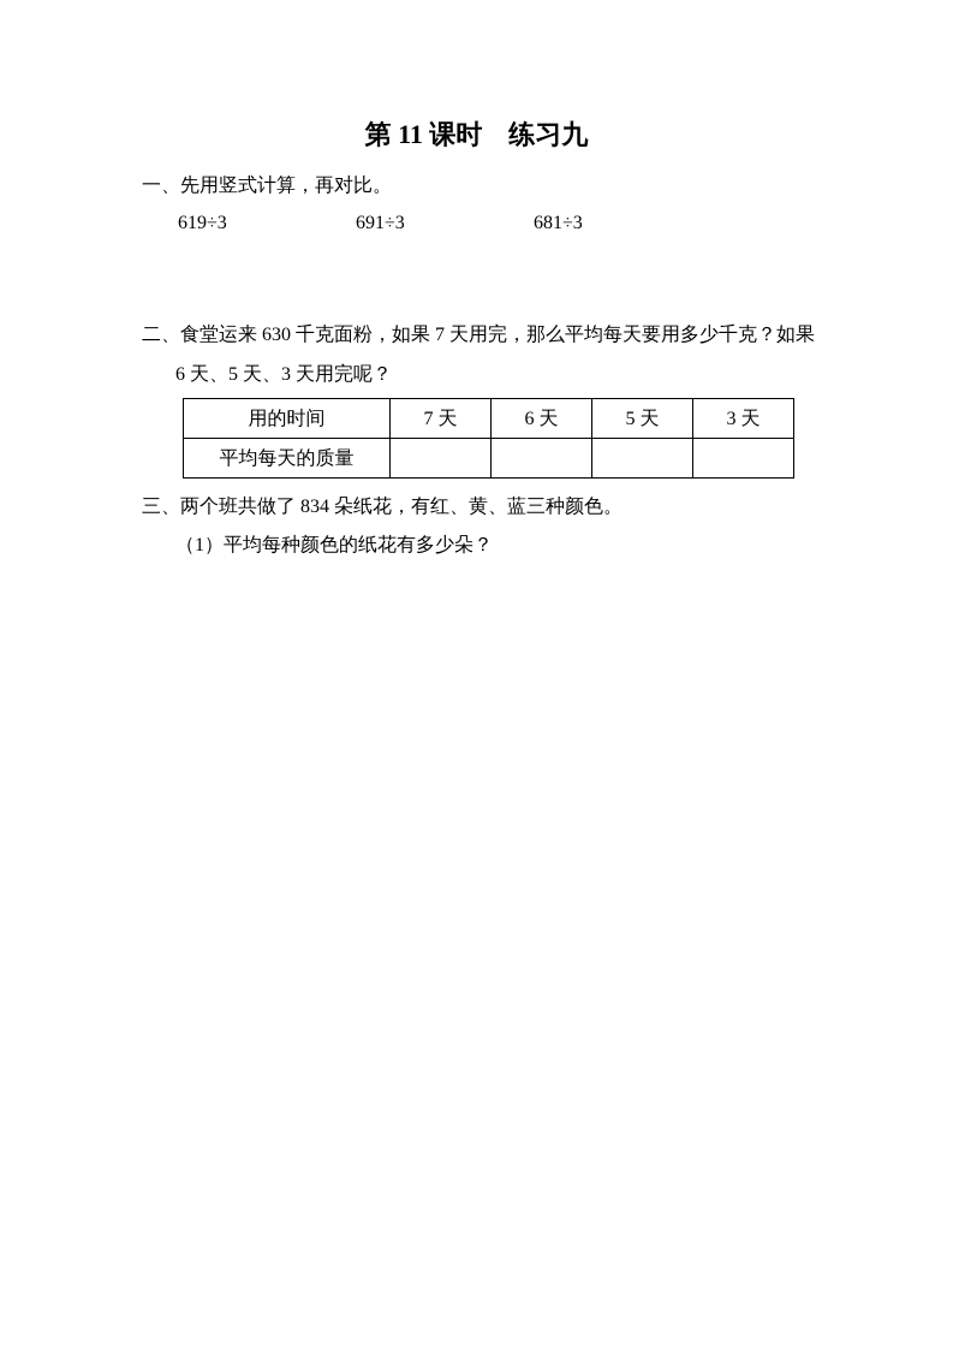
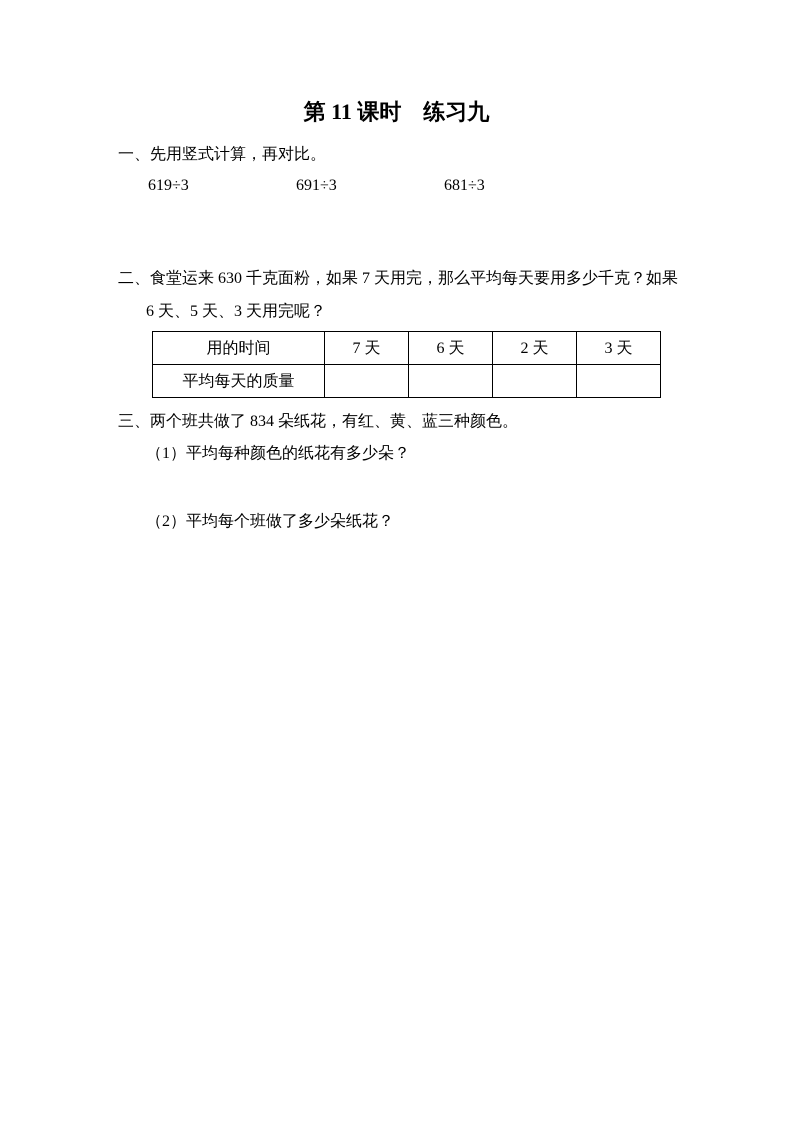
  第 11 课时 练习九
  一、先用竖式计算，再对比。
  619÷3 691÷3 681÷3
  二、食堂运来 630 千克面粉，如果 7 天用完，那么平均每天要用多少千克？如果
  6 天、5 天、3 天用完呢？
- 用的时间	7 天	6 天	5 天	3 天
+ 用的时间	7 天	6 天	2 天	3 天
  平均每天的质量
  三、两个班共做了 834 朵纸花，有红、黄、蓝三种颜色。
  （1）平均每种颜色的纸花有多少朵？
+ （2）平均每个班做了多少朵纸花？
